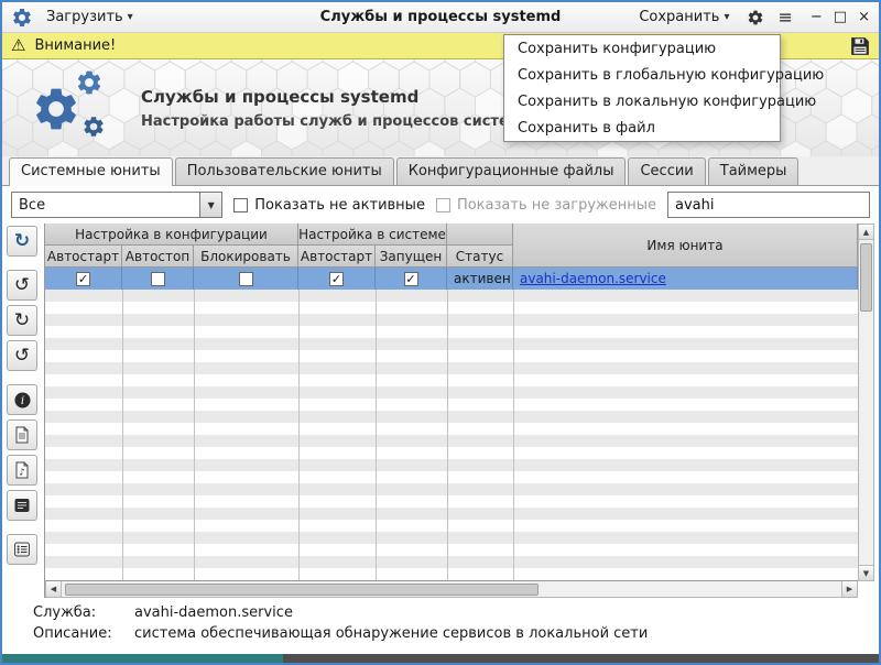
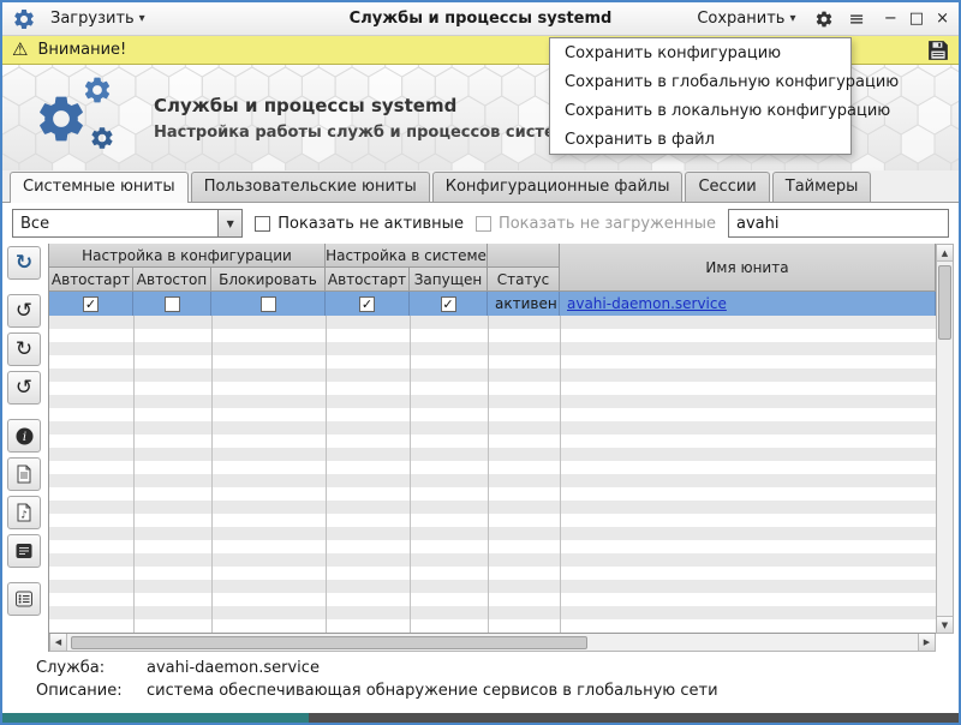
  Загрузить
  ▾
  Службы и процессы systemd
  Сохранить
  ▾
  ≡
  −
  □
  ×
  ⚠
  Внимание!
  Сохранить конфигурацию
  Сохранить в глобальную конфигурацию
  Сохранить в локальную конфигурацию
  Сохранить в файл
  Службы и процессы systemd
  Настройка работы служб и процессов сист
  Системные юниты
  Пользовательские юниты
  Конфигурационные файлы
  Сессии
  Таймеры
  Все
  ▼
  Показать не активные
  Показать не загруженные
  avahi
  ↻
  ↺
  ↻
  ↺
  i
  ♪
  Настройка в конфигурации
  Настройка в системе
  Имя юнита
  Автостарт
  Автостоп
  Блокировать
  Автостарт
  Запущен
  Статус
  ✓
  ✓
  ✓
  активен
  avahi-daemon.service
  ◀
  ▶
  ▲
  ▼
  Служба:
  avahi-daemon.service
  Описание:
- система обеспечивающая обнаружение сервисов в локальной сети
+ система обеспечивающая обнаружение сервисов в глобальную сети
